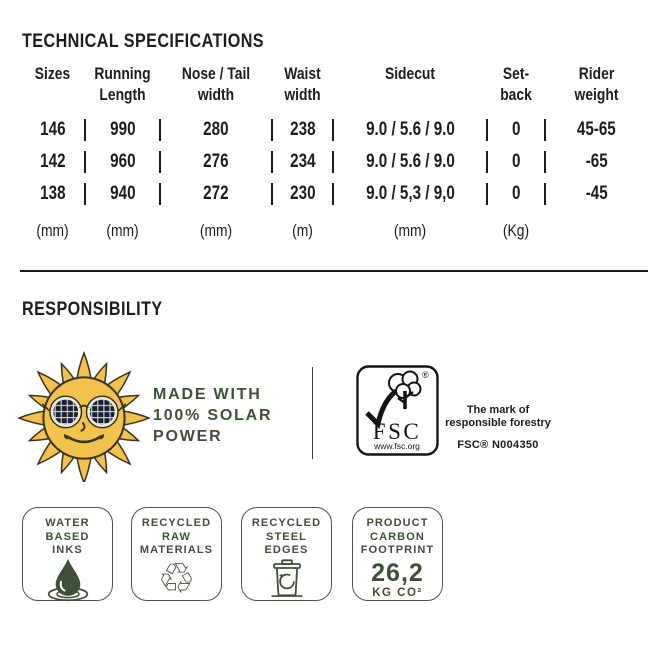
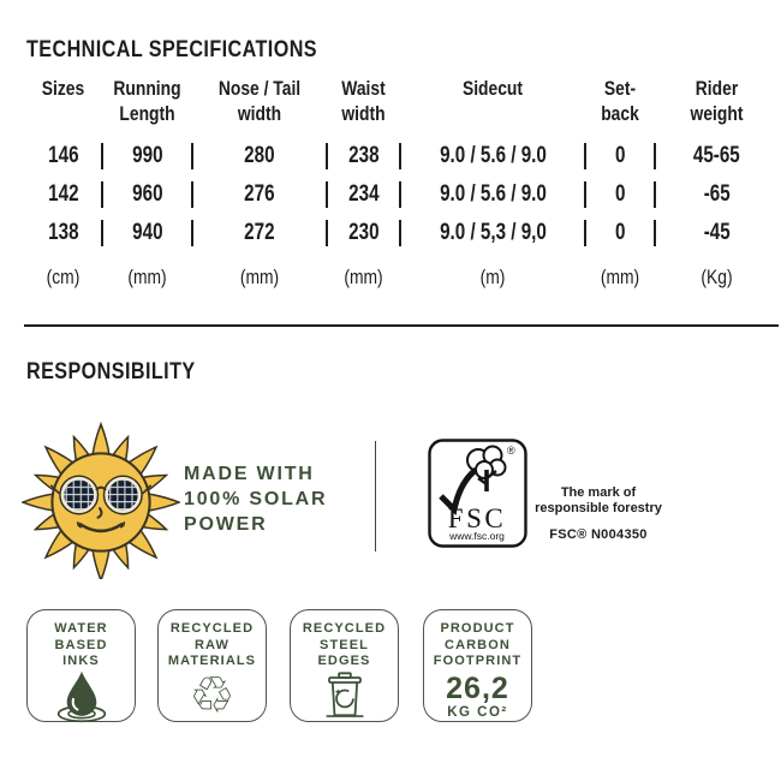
  TECHNICAL SPECIFICATIONS
  Sizes
  Running
  Length
  Nose / Tail
  width
  Waist
  width
  Sidecut
  Set-
  back
  Rider
  weight
  146
  990
  280
  238
  9.0 / 5.6 / 9.0
  0
  45-65
  142
  960
  276
  234
  9.0 / 5.6 / 9.0
  0
  -65
  138
  940
  272
  230
  9.0 / 5,3 / 9,0
  0
  -45
+ (cm)
  (mm)
  (mm)
  (mm)
  (m)
  (mm)
  (Kg)
  RESPONSIBILITY
  MADE WITH
  100% SOLAR
  POWER
  ®
  FSC
  www.fsc.org
  The mark of
  responsible forestry
  FSC® N004350
  WATER
  BASED
  INKS
  RECYCLED
  RAW
  MATERIALS
  ♲
  RECYCLED
  STEEL
  EDGES
  PRODUCT
  CARBON
  FOOTPRINT
  26,2
  KG CO²
